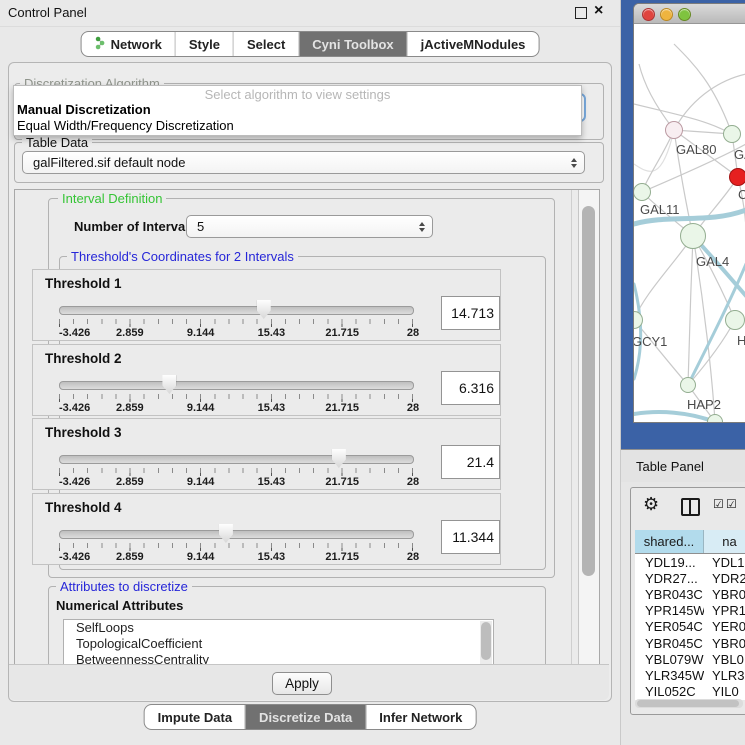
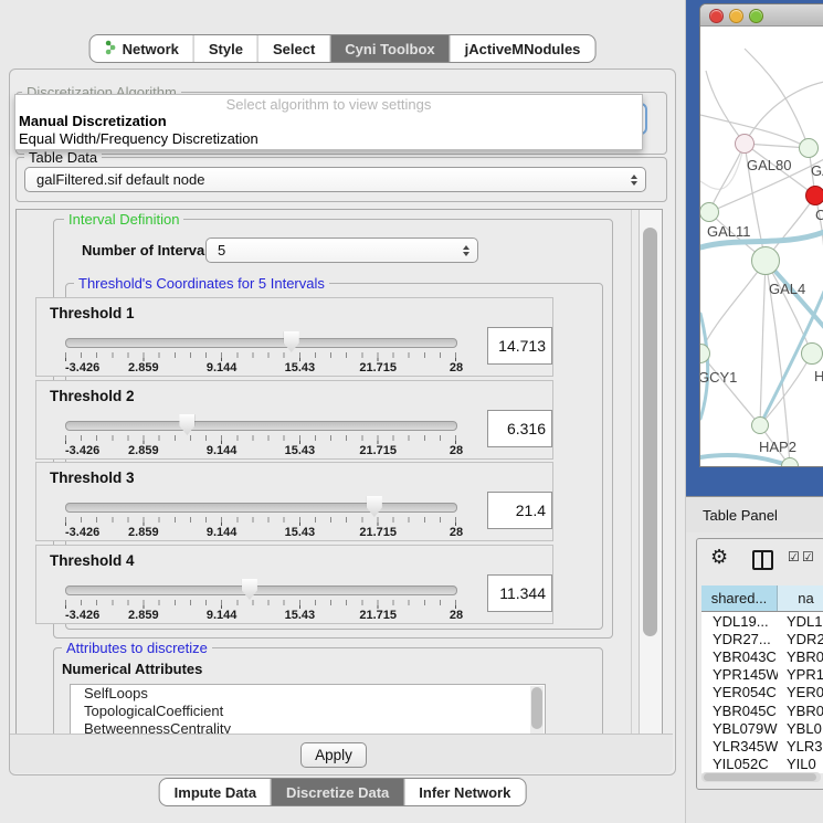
- Control Panel
- ×
  Network
  Style
  Select
  Cyni Toolbox
  jActiveMNodules
  Discretization Algorithm
  Select algorithm to view settings
  Manual Discretization
  Equal Width/Frequency Discretization
  Table Data
  galFiltered.sif default node
  Interval Definition
  Number of Interva
  5
- Threshold's Coordinates for 2 Intervals
+ Threshold's Coordinates for 5 Intervals
  Threshold 1
  -3.426
  2.859
  9.144
  15.43
  21.715
  28
  14.713
  Threshold 2
  -3.426
  2.859
  9.144
  15.43
  21.715
  28
  6.316
  Threshold 3
  -3.426
  2.859
  9.144
  15.43
  21.715
  28
  21.4
  Threshold 4
  -3.426
  2.859
  9.144
  15.43
  21.715
  28
  11.344
  Attributes to discretize
  Numerical Attributes
  SelfLoops
  TopologicalCoefficient
  BetweennessCentrality
  Apply
  Impute Data
  Discretize Data
  Infer Network
  GAL80
  C
  GAL11
  GAL4
  GCY1
  H
  HAP2
  Table Panel
  ⚙
  ☑
  ☑
  shared...
  na
  YDL19...
  YDL1
  YDR27...
  YDR2
  YBR043C
  YBR0
  YPR145W
  YPR1
  YER054C
  YER0
  YBR045C
  YBR0
  YBL079W
  YBL0
  YLR345W
  YLR3
  YIL052C
  YIL0
